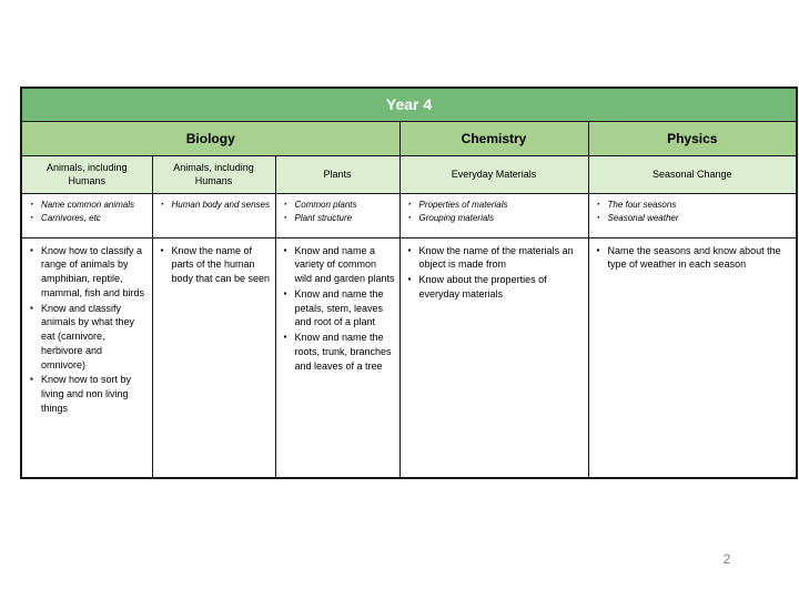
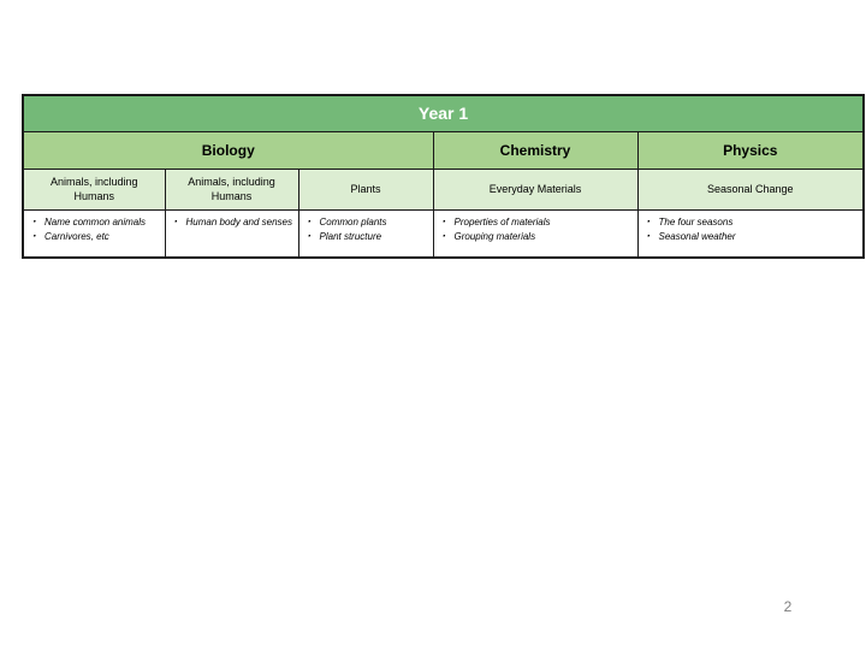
- Year 4
+ Year 1
  Biology	Chemistry	Physics
  Animals, including Humans	Animals, including Humans	Plants	Everyday Materials	Seasonal Change
  Name common animalsCarnivores, etc	Human body and senses	Common plantsPlant structure	Properties of materialsGrouping materials	The four seasonsSeasonal weather
- Know how to classify a range of animals by amphibian, reptile, mammal, fish and birdsKnow and classify animals by what they eat (carnivore, herbivore and omnivore)Know how to sort by living and non living things	Know the name of parts of the human body that can be seen	Know and name a variety of common wild and garden plantsKnow and name the petals, stem, leaves and root of a plantKnow and name the roots, trunk, branches and leaves of a tree	Know the name of the materials an object is made fromKnow about the properties of everyday materials	Name the seasons and know about the type of weather in each season
  2
